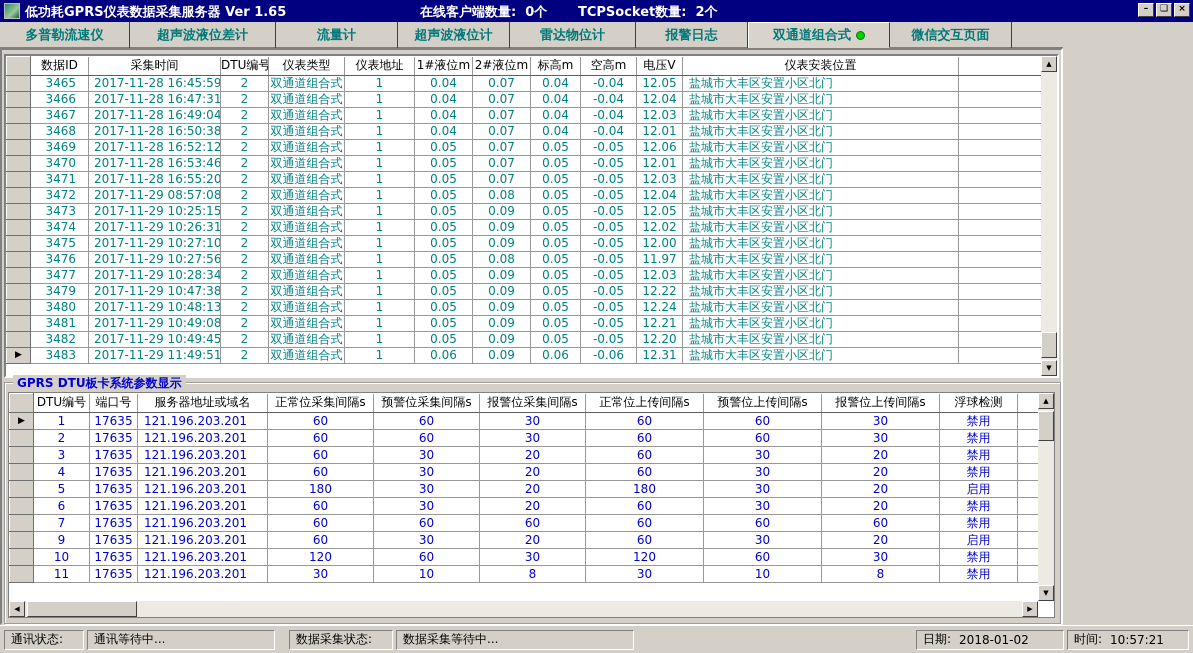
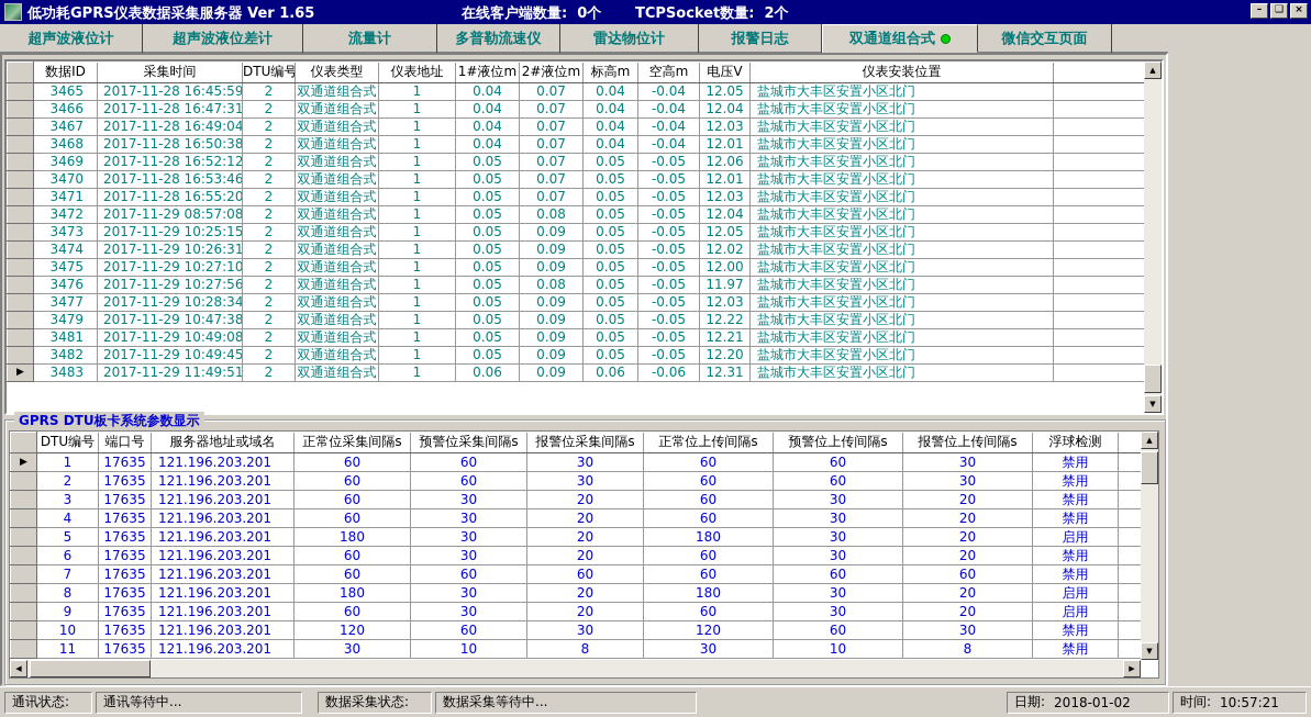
  低功耗GPRS仪表数据采集服务器 Ver 1.65
  在线客户端数量: 0个
  TCPSocket数量: 2个
  –
  ❑
  ×
- 多普勒流速仪
+ 超声波液位计
  超声波液位差计
  流量计
- 超声波液位计
+ 多普勒流速仪
  雷达物位计
  报警日志
  双通道组合式
  微信交互页面
  	数据ID	采集时间	DTU编号	仪表类型	仪表地址	1#液位m	2#液位m	标高m	空高m	电压V	仪表安装位置
  	3465	2017-11-28 16:45:59	2	双通道组合式	1	0.04	0.07	0.04	-0.04	12.05	盐城市大丰区安置小区北门
  	3466	2017-11-28 16:47:31	2	双通道组合式	1	0.04	0.07	0.04	-0.04	12.04	盐城市大丰区安置小区北门
  	3467	2017-11-28 16:49:04	2	双通道组合式	1	0.04	0.07	0.04	-0.04	12.03	盐城市大丰区安置小区北门
  	3468	2017-11-28 16:50:38	2	双通道组合式	1	0.04	0.07	0.04	-0.04	12.01	盐城市大丰区安置小区北门
  	3469	2017-11-28 16:52:12	2	双通道组合式	1	0.05	0.07	0.05	-0.05	12.06	盐城市大丰区安置小区北门
  	3470	2017-11-28 16:53:46	2	双通道组合式	1	0.05	0.07	0.05	-0.05	12.01	盐城市大丰区安置小区北门
  	3471	2017-11-28 16:55:20	2	双通道组合式	1	0.05	0.07	0.05	-0.05	12.03	盐城市大丰区安置小区北门
  	3472	2017-11-29 08:57:08	2	双通道组合式	1	0.05	0.08	0.05	-0.05	12.04	盐城市大丰区安置小区北门
  	3473	2017-11-29 10:25:15	2	双通道组合式	1	0.05	0.09	0.05	-0.05	12.05	盐城市大丰区安置小区北门
  	3474	2017-11-29 10:26:31	2	双通道组合式	1	0.05	0.09	0.05	-0.05	12.02	盐城市大丰区安置小区北门
  	3475	2017-11-29 10:27:10	2	双通道组合式	1	0.05	0.09	0.05	-0.05	12.00	盐城市大丰区安置小区北门
  	3476	2017-11-29 10:27:56	2	双通道组合式	1	0.05	0.08	0.05	-0.05	11.97	盐城市大丰区安置小区北门
  	3477	2017-11-29 10:28:34	2	双通道组合式	1	0.05	0.09	0.05	-0.05	12.03	盐城市大丰区安置小区北门
  	3479	2017-11-29 10:47:38	2	双通道组合式	1	0.05	0.09	0.05	-0.05	12.22	盐城市大丰区安置小区北门
- 	3480	2017-11-29 10:48:13	2	双通道组合式	1	0.05	0.09	0.05	-0.05	12.24	盐城市大丰区安置小区北门
  	3481	2017-11-29 10:49:08	2	双通道组合式	1	0.05	0.09	0.05	-0.05	12.21	盐城市大丰区安置小区北门
  	3482	2017-11-29 10:49:45	2	双通道组合式	1	0.05	0.09	0.05	-0.05	12.20	盐城市大丰区安置小区北门
  ▶	3483	2017-11-29 11:49:51	2	双通道组合式	1	0.06	0.09	0.06	-0.06	12.31	盐城市大丰区安置小区北门
  ▲
  ▼
  GPRS DTU板卡系统参数显示
  	DTU编号	端口号	服务器地址或域名	正常位采集间隔s	预警位采集间隔s	报警位采集间隔s	正常位上传间隔s	预警位上传间隔s	报警位上传间隔s	浮球检测
  ▶	1	17635	121.196.203.201	60	60	30	60	60	30	禁用
  	2	17635	121.196.203.201	60	60	30	60	60	30	禁用
  	3	17635	121.196.203.201	60	30	20	60	30	20	禁用
  	4	17635	121.196.203.201	60	30	20	60	30	20	禁用
  	5	17635	121.196.203.201	180	30	20	180	30	20	启用
  	6	17635	121.196.203.201	60	30	20	60	30	20	禁用
  	7	17635	121.196.203.201	60	60	60	60	60	60	禁用
+ 	8	17635	121.196.203.201	180	30	20	180	30	20	启用
  	9	17635	121.196.203.201	60	30	20	60	30	20	启用
  	10	17635	121.196.203.201	120	60	30	120	60	30	禁用
  	11	17635	121.196.203.201	30	10	8	30	10	8	禁用
  ▲
  ▼
  ◀
  ▶
  通讯状态:
  通讯等待中...
  数据采集状态:
  数据采集等待中...
  日期:
  2018-01-02
  时间:
  10:57:21
